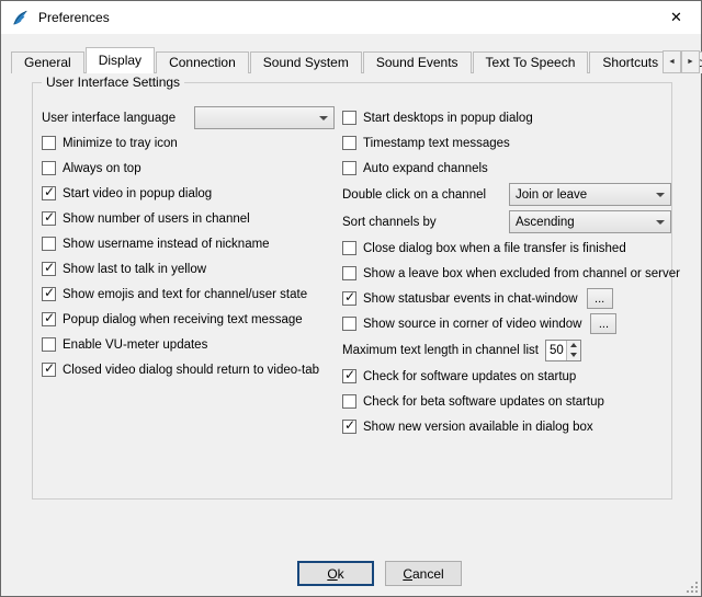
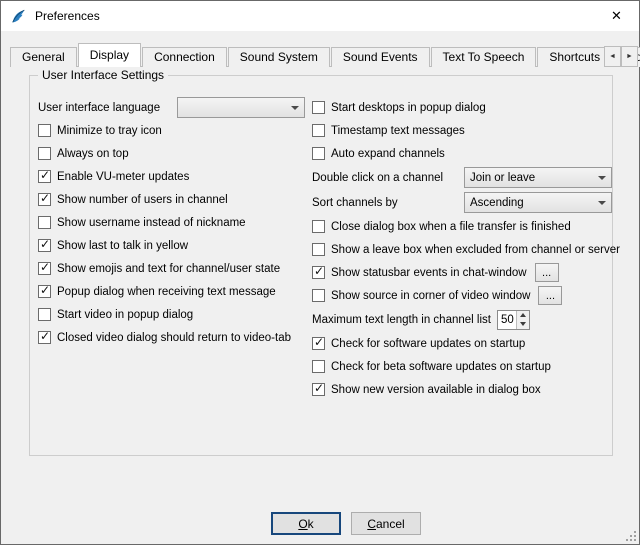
  Preferences
  ✕
  General
  Display
  Connection
  Sound System
  Sound Events
  Text To Speech
  Shortcuts
  User Interface Settings
  User interface language
  Minimize to tray icon
  Always on top
- Start video in popup dialog
+ Enable VU-meter updates
  Show number of users in channel
  Show username instead of nickname
  Show last to talk in yellow
  Show emojis and text for channel/user state
  Popup dialog when receiving text message
- Enable VU-meter updates
+ Start video in popup dialog
  Closed video dialog should return to video-tab
  Start desktops in popup dialog
  Timestamp text messages
  Auto expand channels
  Double click on a channel
  Join or leave
  Sort channels by
  Ascending
  Close dialog box when a file transfer is finished
  Show a leave box when excluded from channel or server
  Show statusbar events in chat-window
  ...
  Show source in corner of video window
  ...
  Maximum text length in channel list
  50
  Check for software updates on startup
  Check for beta software updates on startup
  Show new version available in dialog box
  Ok
  Cancel
